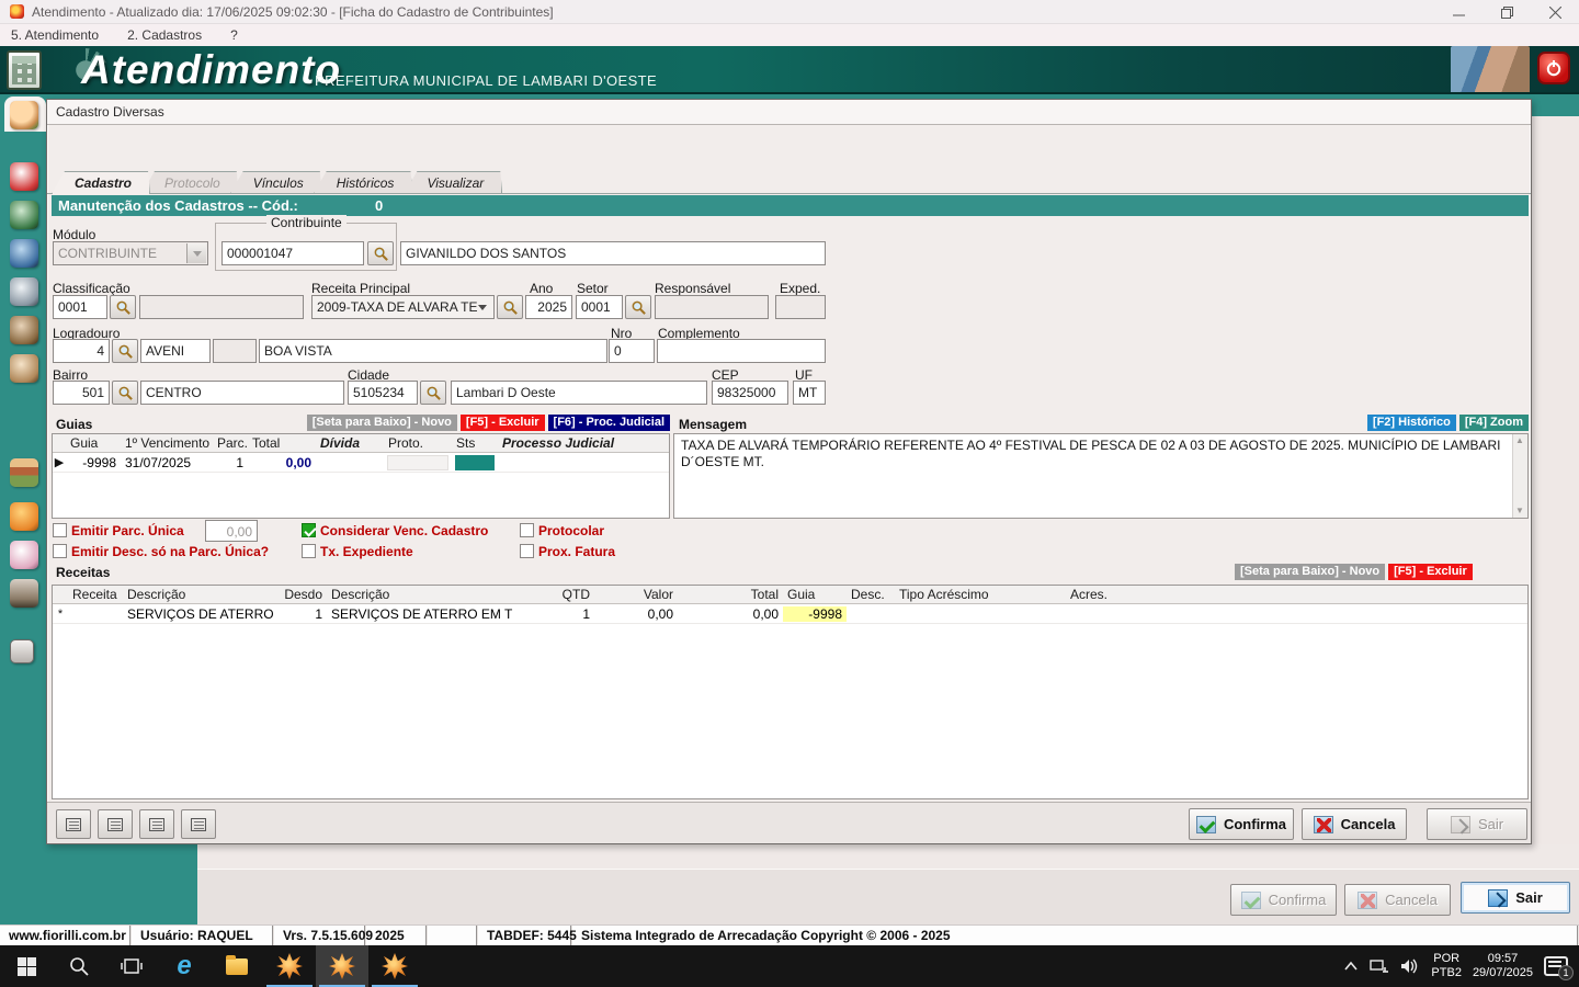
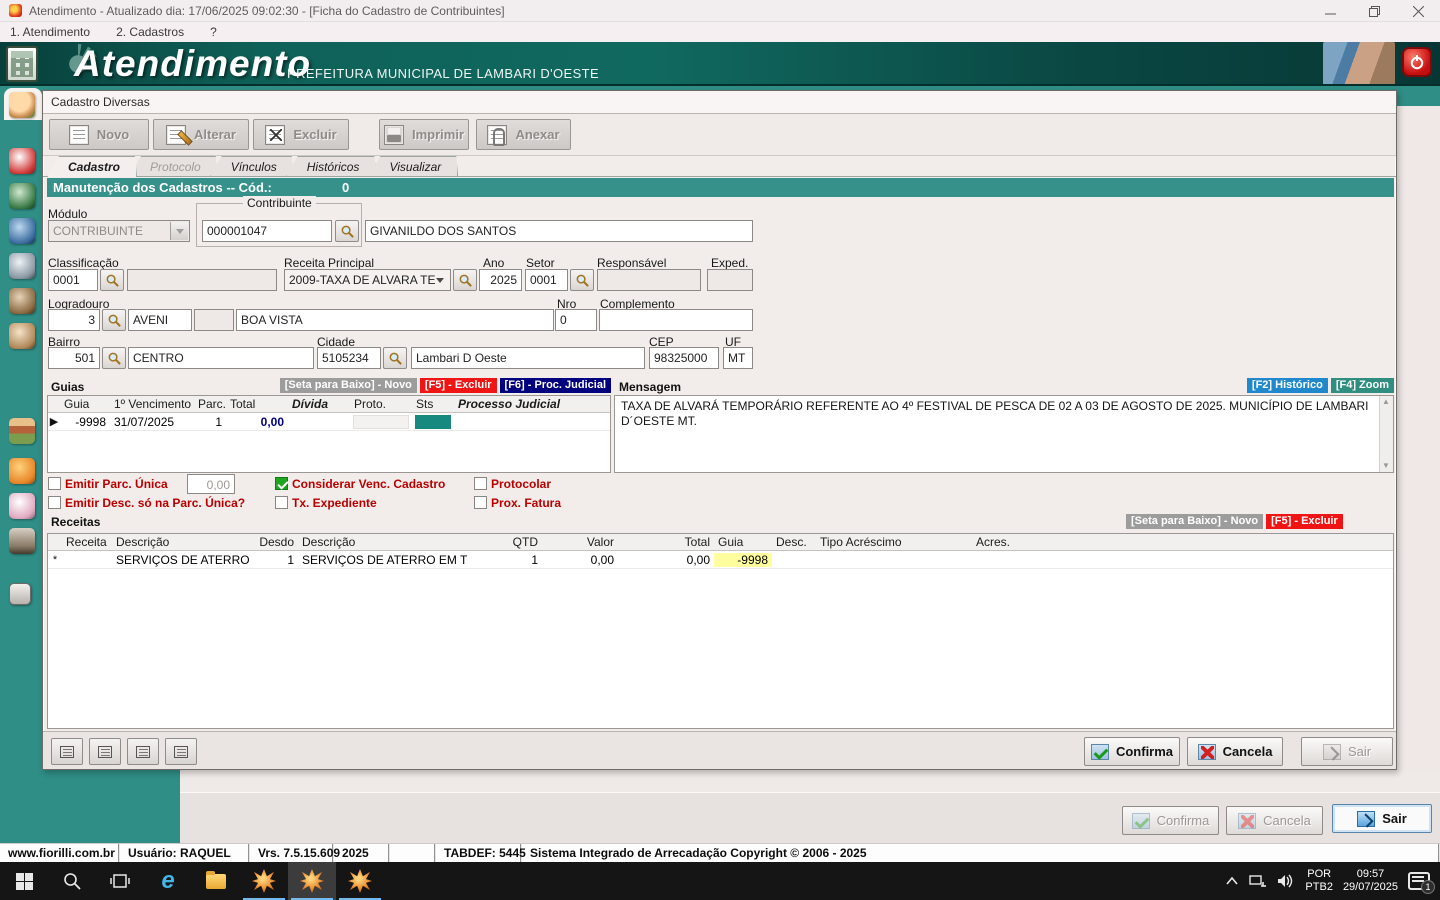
  Atendimento - Atualizado dia: 17/06/2025 09:02:30 - [Ficha do Cadastro de Contribuintes]
- 5. Atendimento
+ 1. Atendimento
  2. Cadastros
  ?
  Atendimento
  PREFEITURA MUNICIPAL DE LAMBARI D'OESTE
  Confirma
  Cancela
  Sair
  Cadastro Diversas
+ Novo
+ Alterar
+ Excluir
+ Imprimir
+ Anexar
  Cadastro
  Protocolo
  Vínculos
  Históricos
  Visualizar
  Manutenção dos Cadastros -- Cód.:
  0
  Módulo
  CONTRIBUINTE
  Contribuinte
  000001047
  GIVANILDO DOS SANTOS
  Classificação
  0001
  Receita Principal
  2009-TAXA DE ALVARA TE
  Ano
  2025
  Setor
  0001
  Responsável
  Exped.
  Logradouro
- 4
+ 3
  AVENI
  BOA VISTA
  Nro
  0
  Complemento
  Bairro
  501
  CENTRO
  Cidade
  5105234
  Lambari D Oeste
  CEP
  98325000
  UF
  MT
  Guias
  [Seta para Baixo] - Novo
  [F5] - Excluir
  [F6] - Proc. Judicial
  Mensagem
  [F2] Histórico
  [F4] Zoom
  Guia
  1º Vencimento
  Parc.
  Total
  Dívida
  Proto.
  Sts
  Processo Judicial
  ▶
  -9998
  31/07/2025
  1
  0,00
  TAXA DE ALVARÁ TEMPORÁRIO REFERENTE AO 4º FESTIVAL DE PESCA DE 02 A 03 DE AGOSTO DE 2025. MUNICÍPIO DE LAMBARI D´OESTE MT.
  ▲
  ▼
  Emitir Parc. Única
  0,00
  Considerar Venc. Cadastro
  Protocolar
  Emitir Desc. só na Parc. Única?
  Tx. Expediente
  Prox. Fatura
  Receitas
  [Seta para Baixo] - Novo
  [F5] - Excluir
  Receita
  Descrição
  Desdo
  Descrição
  QTD
  Valor
  Total
  Guia
  Desc.
  Tipo Acréscimo
  Acres.
  *
  SERVIÇOS DE ATERRO
  1
  SERVIÇOS DE ATERRO EM T
  1
  0,00
  0,00
  -9998
  Confirma
  Cancela
  Sair
  www.fiorilli.com.br
  Usuário: RAQUEL
  Vrs. 7.5.15.609
  2025
  TABDEF: 5445
  Sistema Integrado de Arrecadação Copyright © 2006 - 2025
  e
  POR
  PTB2
  09:57
  29/07/2025
  1
